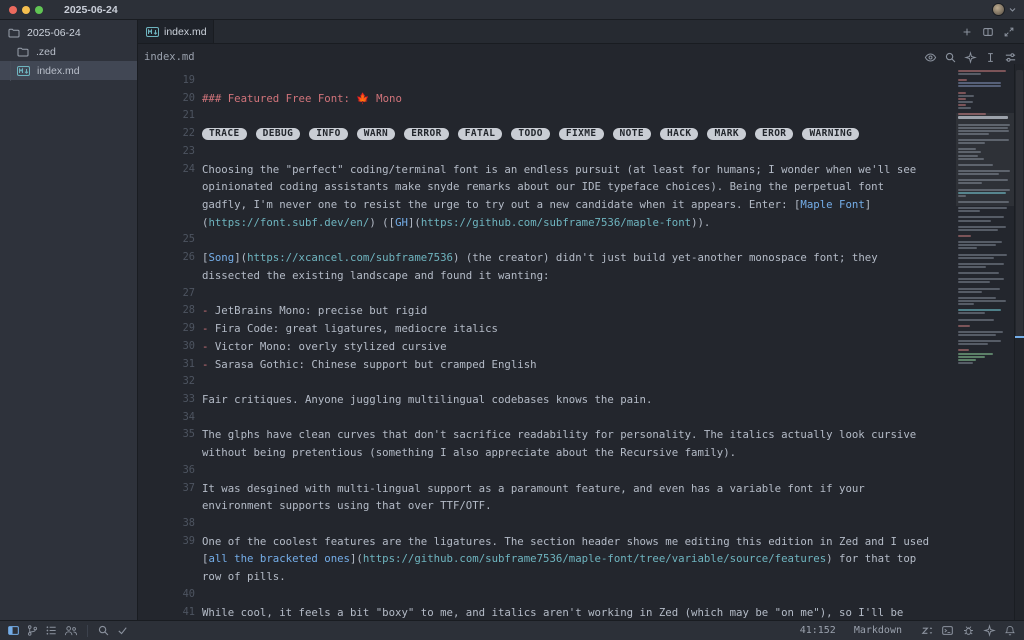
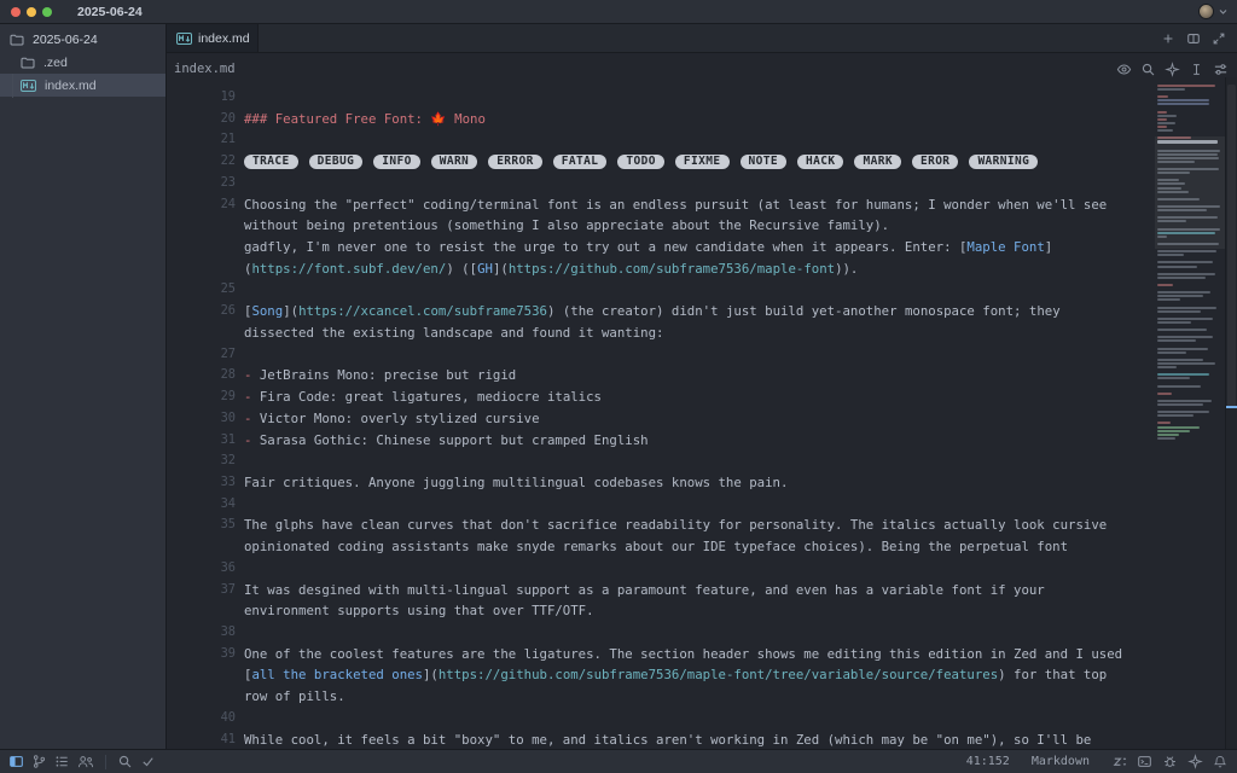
  2025-06-24
  2025-06-24
  .zed
  index.md
  index.md
  index.md
  19
  20
  ### Featured Free Font: 🍁 Mono
  21
  22
  TRACE DEBUG INFO WARN ERROR FATAL TODO FIXME NOTE HACK MARK EROR WARNING
  23
  24
  Choosing the "perfect" coding/terminal font is an endless pursuit (at least for humans; I wonder when we'll see
- opinionated coding assistants make snyde remarks about our IDE typeface choices). Being the perpetual font
+ without being pretentious (something I also appreciate about the Recursive family).
  gadfly, I'm never one to resist the urge to try out a new candidate when it appears. Enter: [Maple Font]
  (https://font.subf.dev/en/) ([GH](https://github.com/subframe7536/maple-font)).
  25
  26
  [Song](https://xcancel.com/subframe7536) (the creator) didn't just build yet-another monospace font; they
  dissected the existing landscape and found it wanting:
  27
  28
  - JetBrains Mono: precise but rigid
  29
  - Fira Code: great ligatures, mediocre italics
  30
  - Victor Mono: overly stylized cursive
  31
  - Sarasa Gothic: Chinese support but cramped English
  32
  33
  Fair critiques. Anyone juggling multilingual codebases knows the pain.
  34
  35
  The glphs have clean curves that don't sacrifice readability for personality. The italics actually look cursive
- without being pretentious (something I also appreciate about the Recursive family).
+ opinionated coding assistants make snyde remarks about our IDE typeface choices). Being the perpetual font
  36
  37
  It was desgined with multi-lingual support as a paramount feature, and even has a variable font if your
  environment supports using that over TTF/OTF.
  38
  39
  One of the coolest features are the ligatures. The section header shows me editing this edition in Zed and I used
  [all the bracketed ones](https://github.com/subframe7536/maple-font/tree/variable/source/features) for that top
  row of pills.
  40
  41
  While cool, it feels a bit "boxy" to me, and italics aren't working in Zed (which may be "on me"), so I'll be
  41:152
  Markdown
